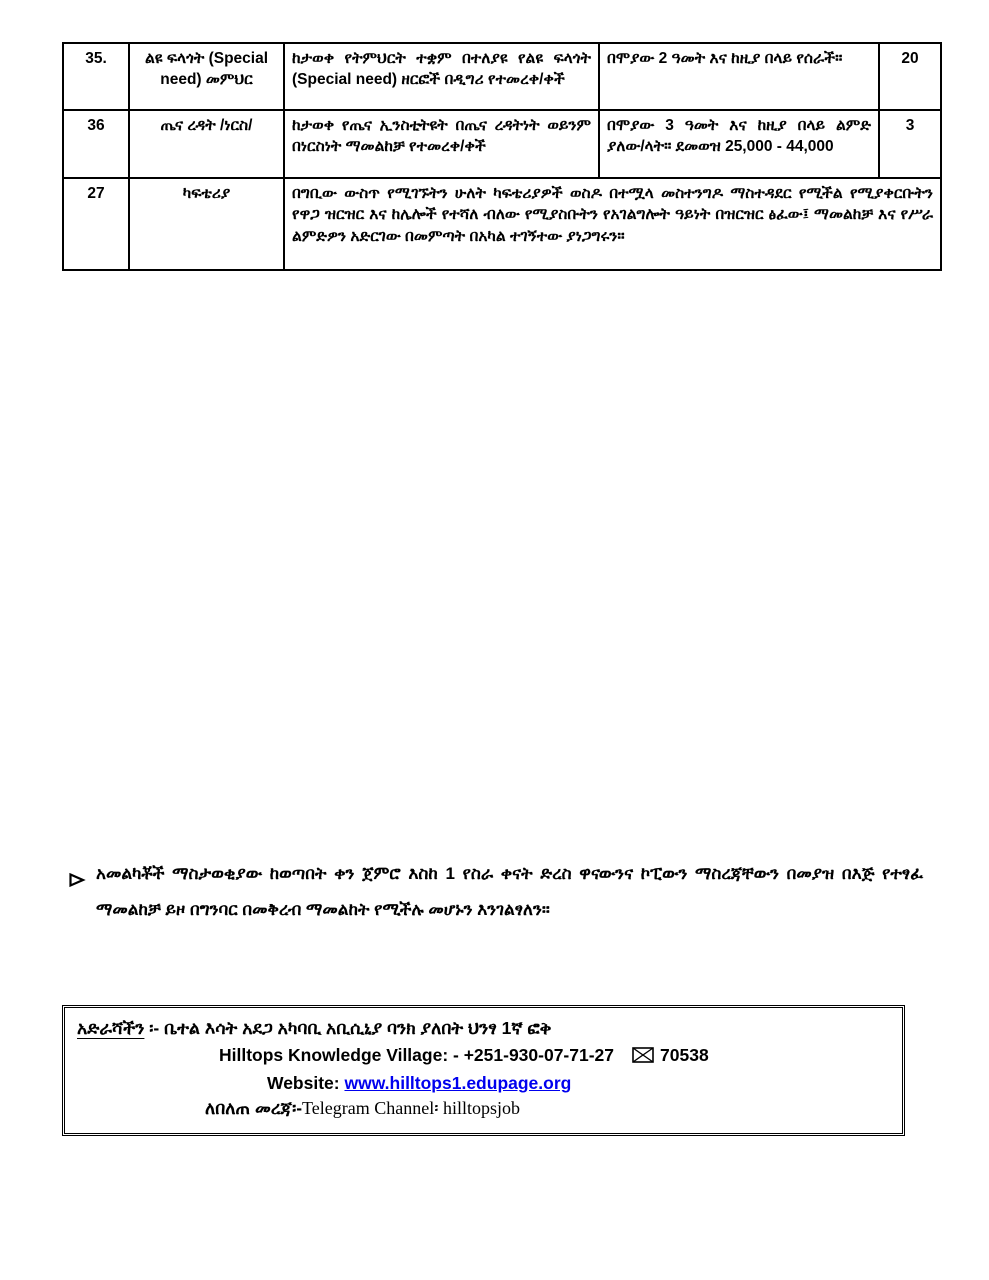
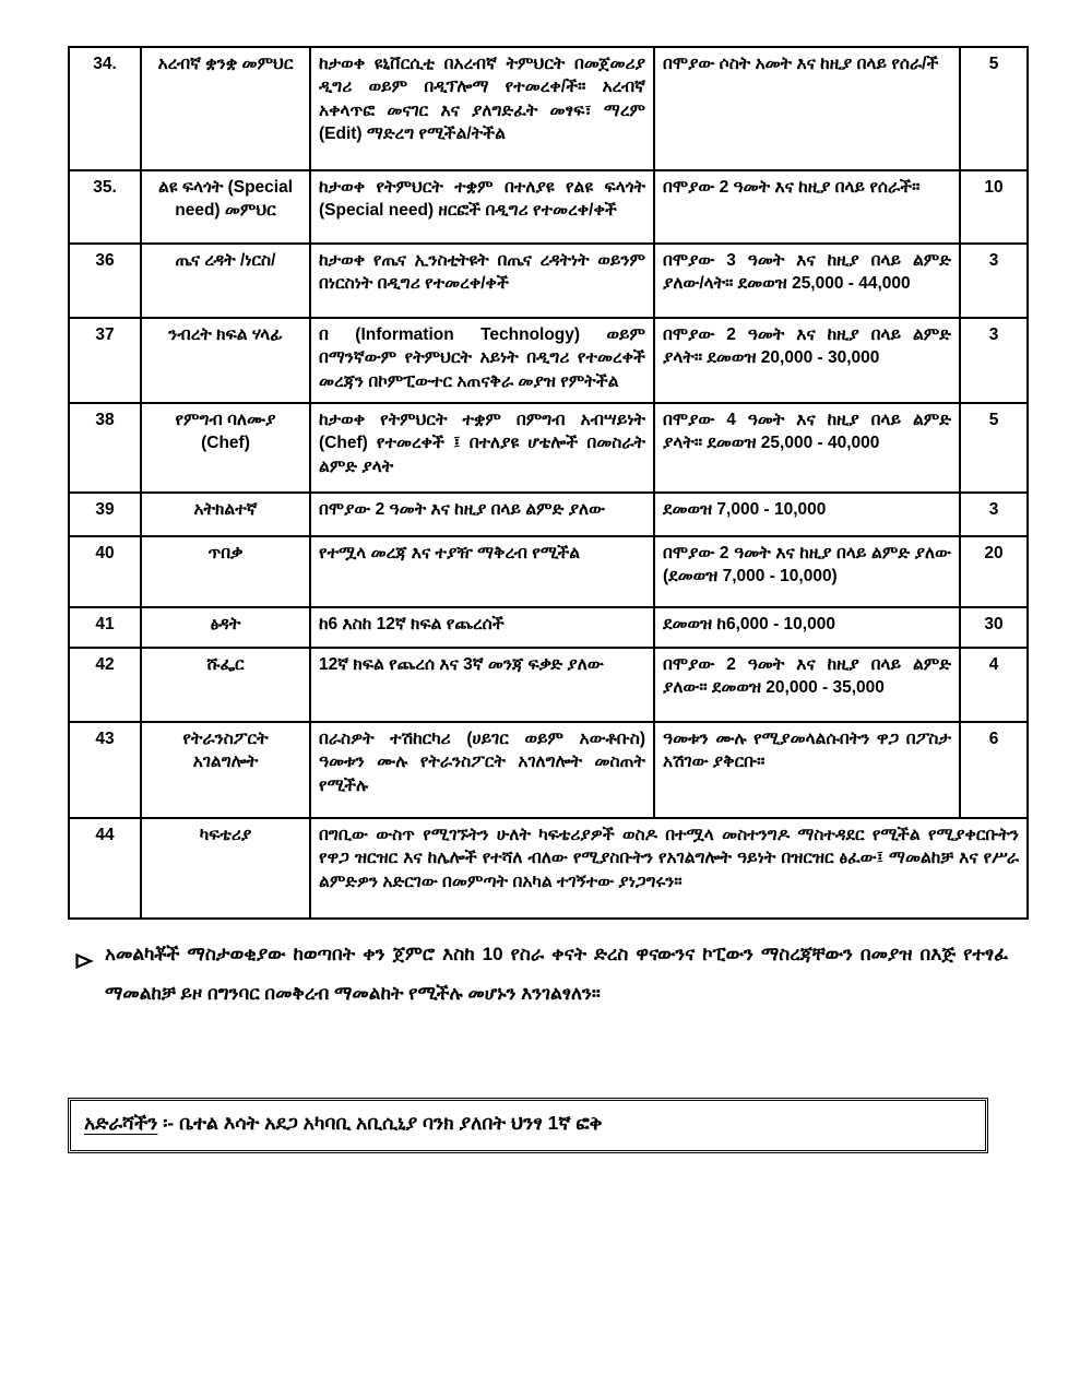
+ 34.	አረብኛ ቋንቋ መምህር	ከታወቀ ዩኒቨርሲቲ በአረብኛ ትምህርት በመጀመሪያ ዲግሪ ወይም በዲፕሎማ የተመረቀ/ች። አረብኛ አቀላጥፎ መናገር እና ያለግድፈት መፃፍ፣ ማረም (Edit) ማድረግ የሚችል/ትችል	በሞያው ሶስት አመት እና ከዚያ በላይ የሰራ/ች	5
- 35.	ልዩ ፍላጎት (Special need) መምህር	ከታወቀ የትምህርት ተቋም በተለያዩ የልዩ ፍላጎት (Special need) ዘርፎች በዲግሪ የተመረቀ/ቀች	በሞያው 2 ዓመት እና ከዚያ በላይ የሰራች።	20
+ 35.	ልዩ ፍላጎት (Special need) መምህር	ከታወቀ የትምህርት ተቋም በተለያዩ የልዩ ፍላጎት (Special need) ዘርፎች በዲግሪ የተመረቀ/ቀች	በሞያው 2 ዓመት እና ከዚያ በላይ የሰራች።	10
- 36	ጤና ረዳት /ነርስ/	ከታወቀ የጤና ኢንስቲትዩት በጤና ረዳትነት ወይንም በነርስነት ማመልከቻ የተመረቀ/ቀች	በሞያው 3 ዓመት እና ከዚያ በላይ ልምድ ያለው/ላት። ደመወዝ 25,000 - 44,000	3
+ 36	ጤና ረዳት /ነርስ/	ከታወቀ የጤና ኢንስቲትዩት በጤና ረዳትነት ወይንም በነርስነት በዲግሪ የተመረቀ/ቀች	በሞያው 3 ዓመት እና ከዚያ በላይ ልምድ ያለው/ላት። ደመወዝ 25,000 - 44,000	3
+ 37	ንብረት ክፍል ሃላፊ	በ (Information Technology) ወይም በማንኛውም የትምህርት አይነት በዲግሪ የተመረቀች መረጃን በኮምፒውተር አጠናቅራ መያዝ የምትችል	በሞያው 2 ዓመት እና ከዚያ በላይ ልምድ ያላት። ደመወዝ 20,000 - 30,000	3
+ 38	የምግብ ባለሙያ (Chef)	ከታወቀ የትምህርት ተቋም በምግብ አብሣይነት (Chef) የተመረቀች ፤ በተለያዩ ሆቴሎች በመስራት ልምድ ያላት	በሞያው 4 ዓመት እና ከዚያ በላይ ልምድ ያላት። ደመወዝ 25,000 - 40,000	5
+ 39	አትክልተኛ	በሞያው 2 ዓመት እና ከዚያ በላይ ልምድ ያለው	ደመወዝ 7,000 - 10,000	3
+ 40	ጥበቃ	የተሟላ መረጃ እና ተያዥ ማቅረብ የሚችል	በሞያው 2 ዓመት እና ከዚያ በላይ ልምድ ያለው (ደመወዝ 7,000 - 10,000)	20
+ 41	ፅዳት	ከ6 እስከ 12ኛ ክፍል የጨረሰች	ደመወዝ ከ6,000 - 10,000	30
+ 42	ሹፌር	12ኛ ክፍል የጨረሰ እና 3ኛ መንጃ ፍቃድ ያለው	በሞያው 2 ዓመት እና ከዚያ በላይ ልምድ ያለው። ደመወዝ 20,000 - 35,000	4
+ 43	የትራንስፖርት አገልግሎት	በራስዎት ተሽከርካሪ (ሀይገር ወይም አውቶቡስ) ዓመቱን ሙሉ የትራንስፖርት አገለግሎት መስጠት የሚችሉ	ዓመቱን ሙሉ የሚያመላልሱበትን ዋጋ በፖስታ አሽገው ያቅርቡ።	6
- 27	ካፍቴሪያ	በግቢው ውስጥ የሚገኙትን ሁለት ካፍቴሪያዎች ወስዶ በተሟላ መስተንግዶ ማስተዳደር የሚችል የሚያቀርቡትን የዋጋ ዝርዝር እና ከሌሎች የተሻለ ብለው የሚያስቡትን የአገልግሎት ዓይነት በዝርዝር ፅፈው፤ ማመልከቻ እና የሥራ ልምድዎን አድርገው በመምጣት በአካል ተገኝተው ያነጋግሩን።
+ 44	ካፍቴሪያ	በግቢው ውስጥ የሚገኙትን ሁለት ካፍቴሪያዎች ወስዶ በተሟላ መስተንግዶ ማስተዳደር የሚችል የሚያቀርቡትን የዋጋ ዝርዝር እና ከሌሎች የተሻለ ብለው የሚያስቡትን የአገልግሎት ዓይነት በዝርዝር ፅፈው፤ ማመልከቻ እና የሥራ ልምድዎን አድርገው በመምጣት በአካል ተገኝተው ያነጋግሩን።
- አመልካቾች ማስታወቂያው ከወጣበት ቀን ጀምሮ እስከ 1 የስራ ቀናት ድረስ ዋናውንና ኮፒውን ማስረጃቸውን በመያዝ በእጅ የተፃፈ ማመልከቻ ይዞ በግንባር በመቅረብ ማመልከት የሚችሉ መሆኑን እንገልፃለን።
+ አመልካቾች ማስታወቂያው ከወጣበት ቀን ጀምሮ እስከ 10 የስራ ቀናት ድረስ ዋናውንና ኮፒውን ማስረጃቸውን በመያዝ በእጅ የተፃፈ ማመልከቻ ይዞ በግንባር በመቅረብ ማመልከት የሚችሉ መሆኑን እንገልፃለን።
  አድራሻችን ፡- ቤተል እሳት አደጋ አካባቢ አቢሲኒያ ባንክ ያለበት ህንፃ 1ኛ ፎቅ
- Hilltops Knowledge Village: - +251-930-07-71-27 70538
- Website: www.hilltops1.edupage.org
- ለበለጠ መረጃ፡-Telegram Channel፡ hilltopsjob
